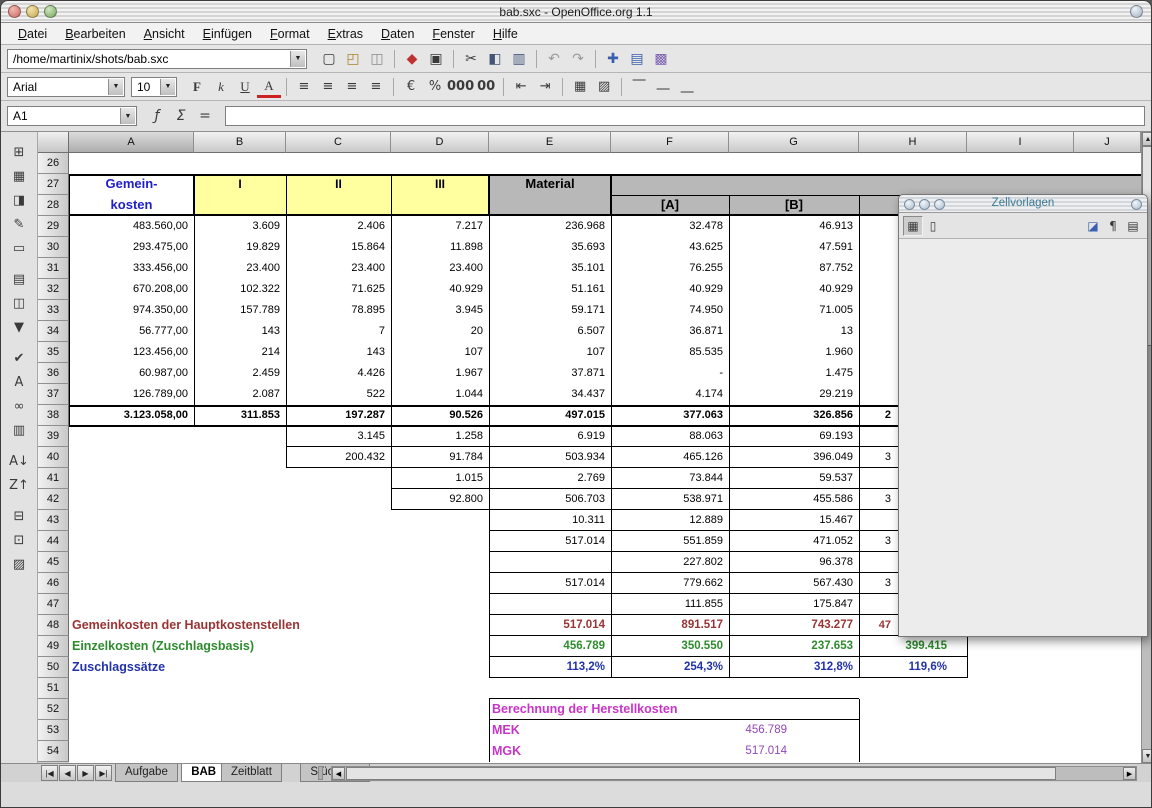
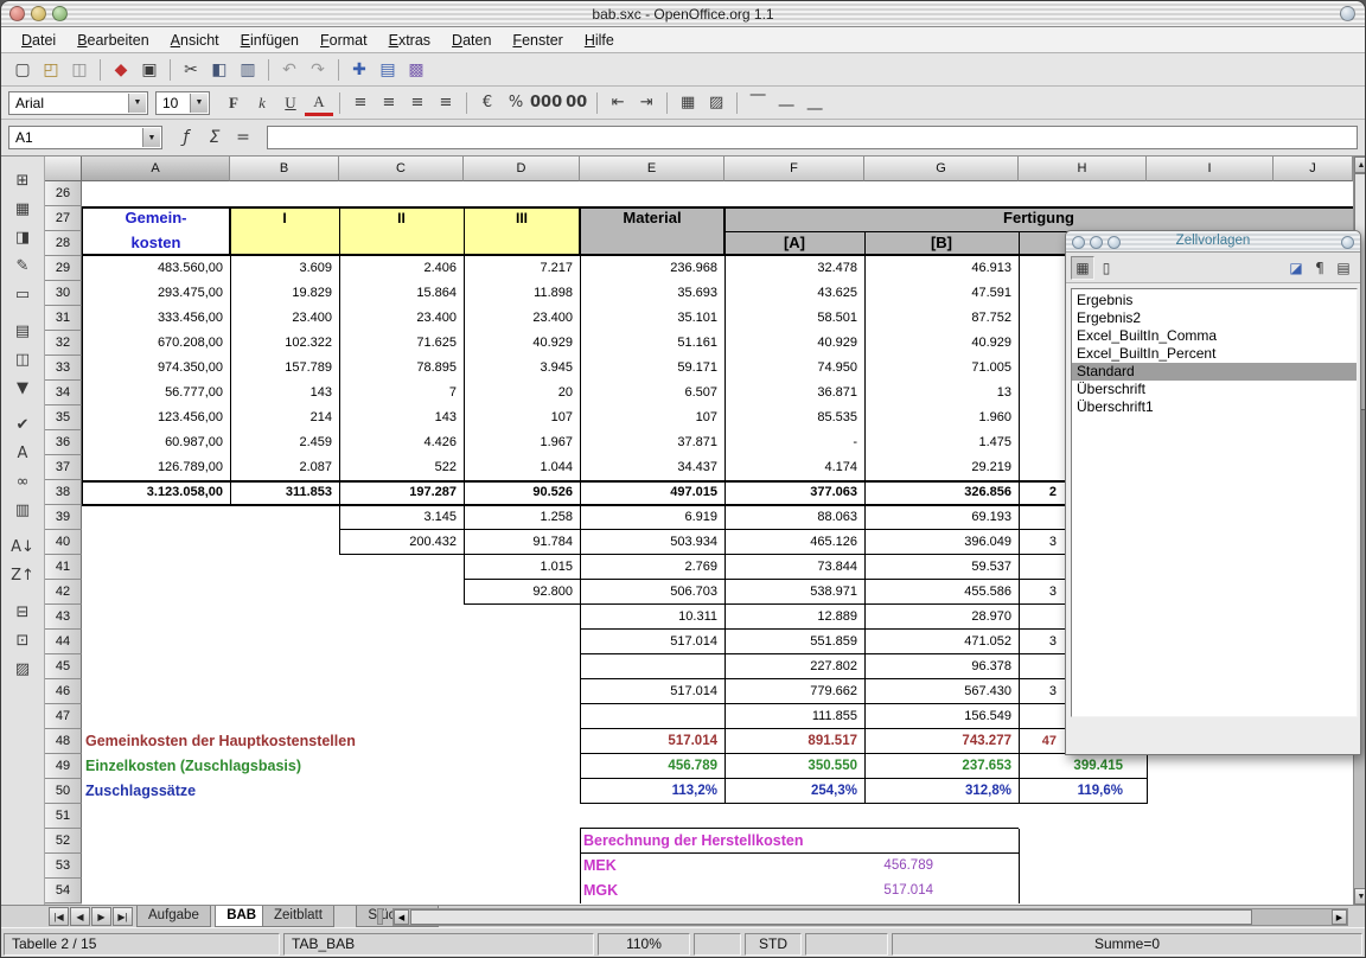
  bab.sxc - OpenOffice.org 1.1
  Datei
  Bearbeiten
  Ansicht
  Einfügen
  Format
  Extras
  Daten
  Fenster
  Hilfe
- /home/martinix/shots/bab.sxc
  ▢
  ◰
  ◫
  ◆
  ▣
  ✂
  ◧
  ▥
  ↶
  ↷
  ✚
  ▤
  ▩
  Arial
  10
  F
  k
  U
  A
  ≡
  ≡
  ≡
  ≡
  €
  %
  000
  00
  ⇤
  ⇥
  ▦
  ▨
  ⎺
  ⎼
  ⎽
  A1
  ƒ
  Σ
  =
  ⊞
  ▦
  ◨
  ✎
  ▭
  ▤
  ◫
  ▼
  ✔
  A
  ∞
  ▥
  A↓
  Z↑
  ⊟
  ⊡
  ▨
  A
  B
  C
  D
  E
  F
  G
  H
  I
  J
  26
  27
  28
  29
  30
  31
  32
  33
  34
  35
  36
  37
  38
  39
  40
  41
  42
  43
  44
  45
  46
  47
  48
  49
  50
  51
  52
  53
  54
  Gemein-
  I
  II
  III
  Material
+ Fertigung
  kosten
  [A]
  [B]
  483.560,00
  3.609
  2.406
  7.217
  236.968
  32.478
  46.913
  293.475,00
  19.829
  15.864
  11.898
  35.693
  43.625
  47.591
  333.456,00
  23.400
  23.400
  23.400
  35.101
- 76.255
+ 58.501
  87.752
  670.208,00
  102.322
  71.625
  40.929
  51.161
  40.929
  40.929
  974.350,00
  157.789
  78.895
  3.945
  59.171
  74.950
  71.005
  56.777,00
  143
  7
  20
  6.507
  36.871
  13
  123.456,00
  214
  143
  107
  107
  85.535
  1.960
  60.987,00
  2.459
  4.426
  1.967
  37.871
  -
  1.475
  126.789,00
  2.087
  522
  1.044
  34.437
  4.174
  29.219
  3.123.058,00
  311.853
  197.287
  90.526
  497.015
  377.063
  326.856
  2
  3.145
  1.258
  6.919
  88.063
  69.193
  200.432
  91.784
  503.934
  465.126
  396.049
  3
  1.015
  2.769
  73.844
  59.537
  92.800
  506.703
  538.971
  455.586
  3
  10.311
  12.889
- 15.467
+ 28.970
  517.014
  551.859
  471.052
  3
  227.802
  96.378
  517.014
  779.662
  567.430
  3
  111.855
- 175.847
+ 156.549
  Gemeinkosten der Hauptkostenstellen
  517.014
  891.517
  743.277
  47
  Einzelkosten (Zuschlagsbasis)
  456.789
  350.550
  237.653
  399.415
  Zuschlagssätze
  113,2%
  254,3%
  312,8%
  119,6%
  Berechnung der Herstellkosten
  MEK
  456.789
  MGK
  517.014
  |◀
  ◀
  ▶
  ▶|
  Aufgabe
  BAB
  Zeitblatt
+ Tabelle 2 / 15
+ TAB_BAB
+ 110%
+ STD
+ Summe=0
  Zellvorlagen
  ▦
  ▯
  ◪
  ¶
  ▤
+ Ergebnis
+ Ergebnis2
+ Excel_BuiltIn_Comma
+ Excel_BuiltIn_Percent
+ Standard
+ Überschrift
+ Überschrift1
